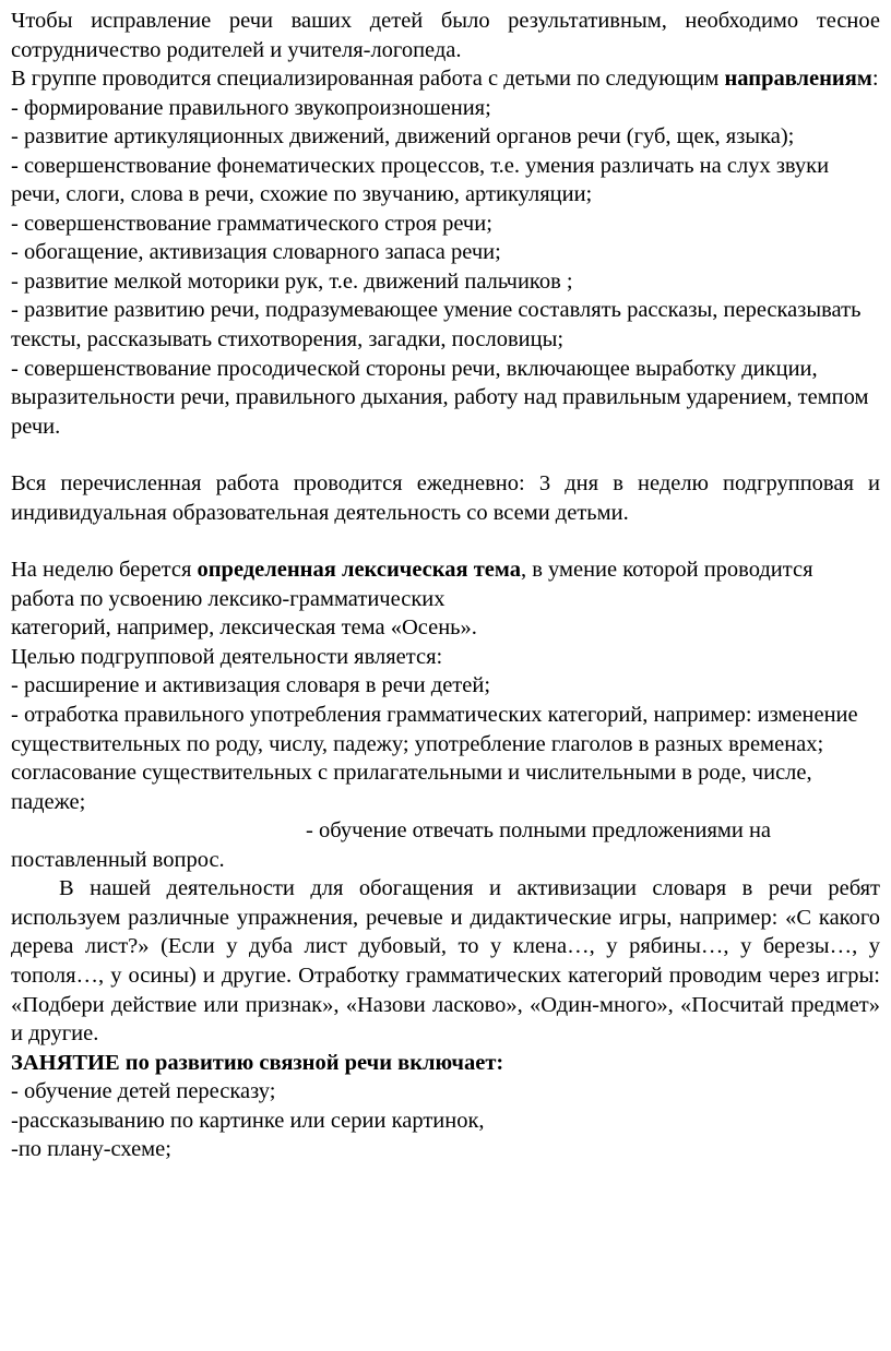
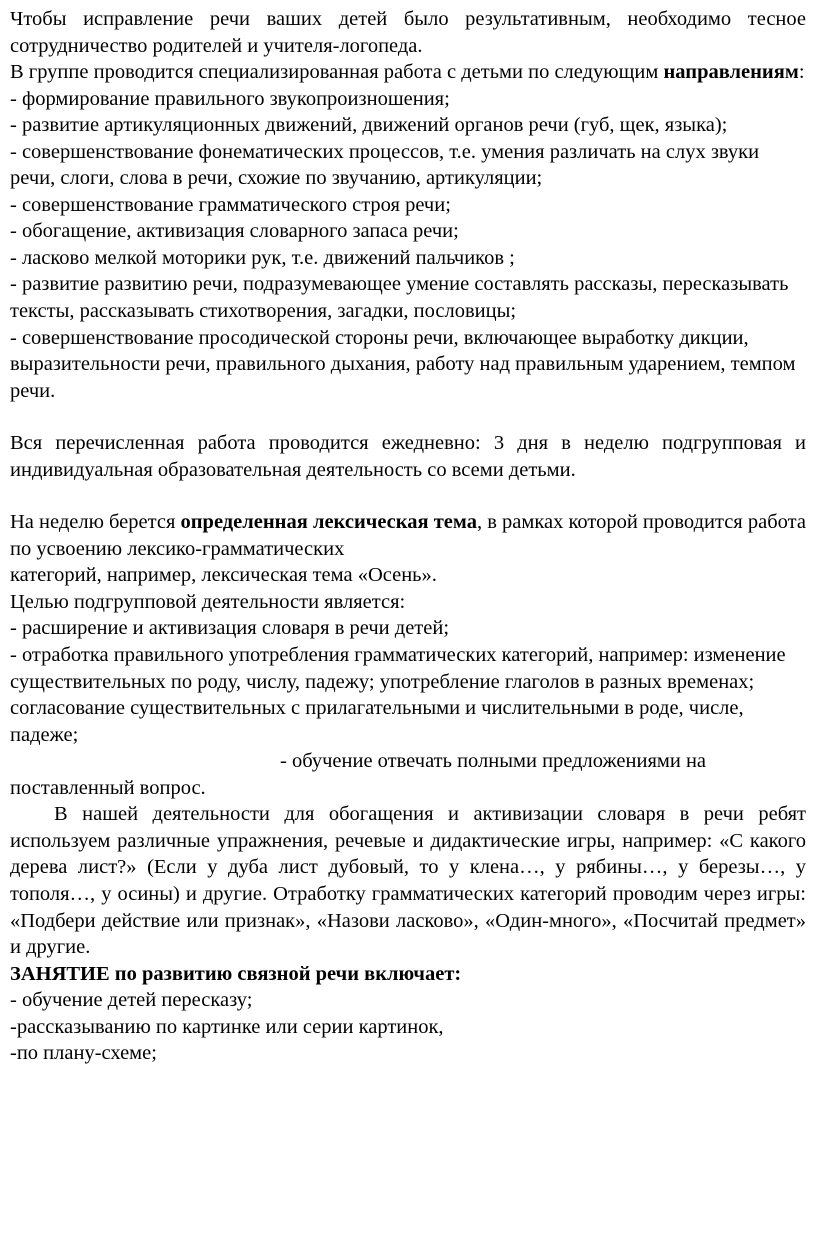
  Чтобы исправление речи ваших детей было результативным, необходимо тесное сотрудничество родителей и учителя-логопеда.
  В группе проводится специализированная работа с детьми по следующим направлениям:
  - формирование правильного звукопроизношения;
  - развитие артикуляционных движений, движений органов речи (губ, щек, языка);
  - совершенствование фонематических процессов, т.е. умения различать на слух звуки речи, слоги, слова в речи, схожие по звучанию, артикуляции;
  - совершенствование грамматического строя речи;
  - обогащение, активизация словарного запаса речи;
- - развитие мелкой моторики рук, т.е. движений пальчиков ;
+ - ласково мелкой моторики рук, т.е. движений пальчиков ;
  - развитие развитию речи, подразумевающее умение составлять рассказы, пересказывать тексты, рассказывать стихотворения, загадки, пословицы;
  - совершенствование просодической стороны речи, включающее выработку дикции, выразительности речи, правильного дыхания, работу над правильным ударением, темпом речи.
  Вся перечисленная работа проводится ежедневно: 3 дня в неделю подгрупповая и индивидуальная образовательная деятельность со всеми детьми.
- На неделю берется определенная лексическая тема, в умение которой проводится работа по усвоению лексико-грамматических
+ На неделю берется определенная лексическая тема, в рамках которой проводится работа по усвоению лексико-грамматических
  категорий, например, лексическая тема «Осень».
  Целью подгрупповой деятельности является:
  - расширение и активизация словаря в речи детей;
  - отработка правильного употребления грамматических категорий, например: изменение существительных по роду, числу, падежу; употребление глаголов в разных временах; согласование существительных с прилагательными и числительными в роде, числе,
  падеже;
  - обучение отвечать полными предложениями на поставленный вопрос.
  В нашей деятельности для обогащения и активизации словаря в речи ребят используем различные упражнения, речевые и дидактические игры, например: «С какого дерева лист?» (Если у дуба лист дубовый, то у клена…, у рябины…, у березы…, у тополя…, у осины) и другие. Отработку грамматических категорий проводим через игры: «Подбери действие или признак», «Назови ласково», «Один-много», «Посчитай предмет» и другие.
  ЗАНЯТИЕ по развитию связной речи включает:
  - обучение детей пересказу;
  -рассказыванию по картинке или серии картинок,
  -по плану-схеме;
